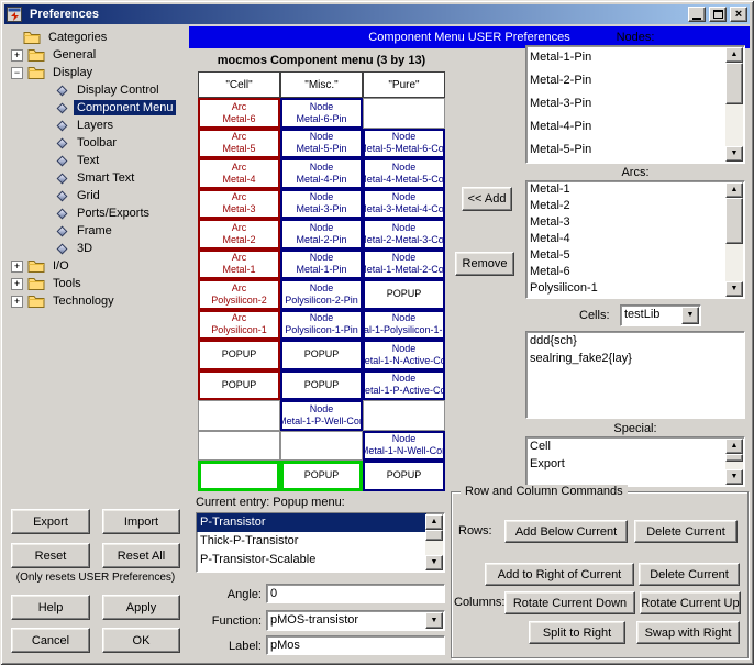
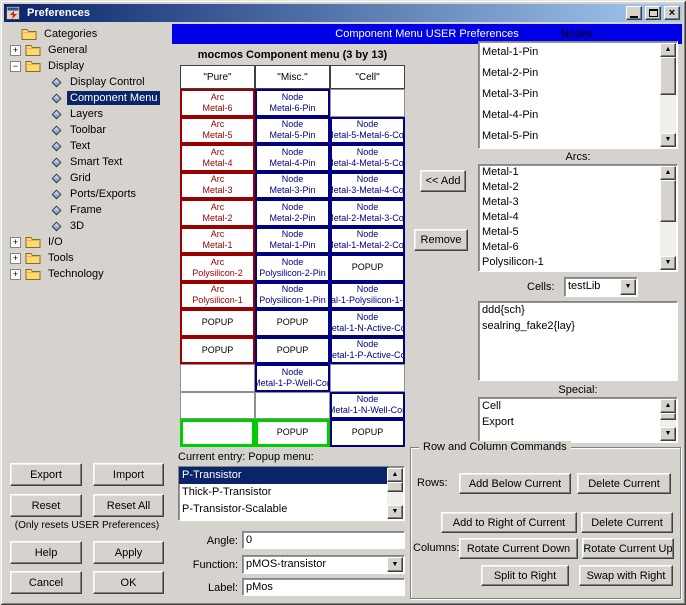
  Preferences
  ×
  Categories
  +
  General
  −
  Display
  Display Control
  Component Menu
  Layers
  Toolbar
  Text
  Smart Text
  Grid
  Ports/Exports
  Frame
  3D
  +
  I/O
  +
  Tools
  +
  Technology
  Export
  Import
  Reset
  Reset All
  (Only resets USER Preferences)
  Help
  Apply
  Cancel
  OK
  Component Menu USER Preferences
  mocmos Component menu (3 by 13)
- "Cell"
+ "Pure"
  "Misc."
- "Pure"
+ "Cell"
  Arc
  Metal-6
  Node
  Metal-6-Pin
  Arc
  Metal-5
  Node
  Metal-5-Pin
  Node
  etal-5-Metal-6-Co
  Arc
  Metal-4
  Node
  Metal-4-Pin
  Node
  etal-4-Metal-5-Co
  Arc
  Metal-3
  Node
  Metal-3-Pin
  Node
  etal-3-Metal-4-Co
  Arc
  Metal-2
  Node
  Metal-2-Pin
  Node
  etal-2-Metal-3-Co
  Arc
  Metal-1
  Node
  Metal-1-Pin
  Node
  etal-1-Metal-2-Co
  Arc
  Polysilicon-2
  Node
  Polysilicon-2-Pin
  POPUP
  Arc
  Polysilicon-1
  Node
  Polysilicon-1-Pin
  Node
  al-1-Polysilicon-1-
  POPUP
  POPUP
  Node
  etal-1-N-Active-C
  POPUP
  POPUP
  Node
  etal-1-P-Active-C
  Node
  Metal-1-P-Well-Co
  Node
  Metal-1-N-Well-Co
  POPUP
  POPUP
  Current entry: Popup menu:
  P-Transistor
  Thick-P-Transistor
  P-Transistor-Scalable
  Angle:
  0
  Function:
  pMOS-transistor
  Label:
  pMos
  Nodes:
  Metal-1-Pin
  Metal-2-Pin
  Metal-3-Pin
  Metal-4-Pin
  Metal-5-Pin
  << Add
  Arcs:
  Metal-1
  Metal-2
  Metal-3
  Metal-4
  Metal-5
  Metal-6
  Polysilicon-1
  Remove
  Cells:
  testLib
  ddd{sch}
  sealring_fake2{lay}
  Special:
  Cell
  Export
  Row and Column Commands
  Rows:
  Add Below Current
  Delete Current
  Add to Right of Current
  Delete Current
  Columns:
  Rotate Current Down
  Rotate Current Up
  Split to Right
  Swap with Right
